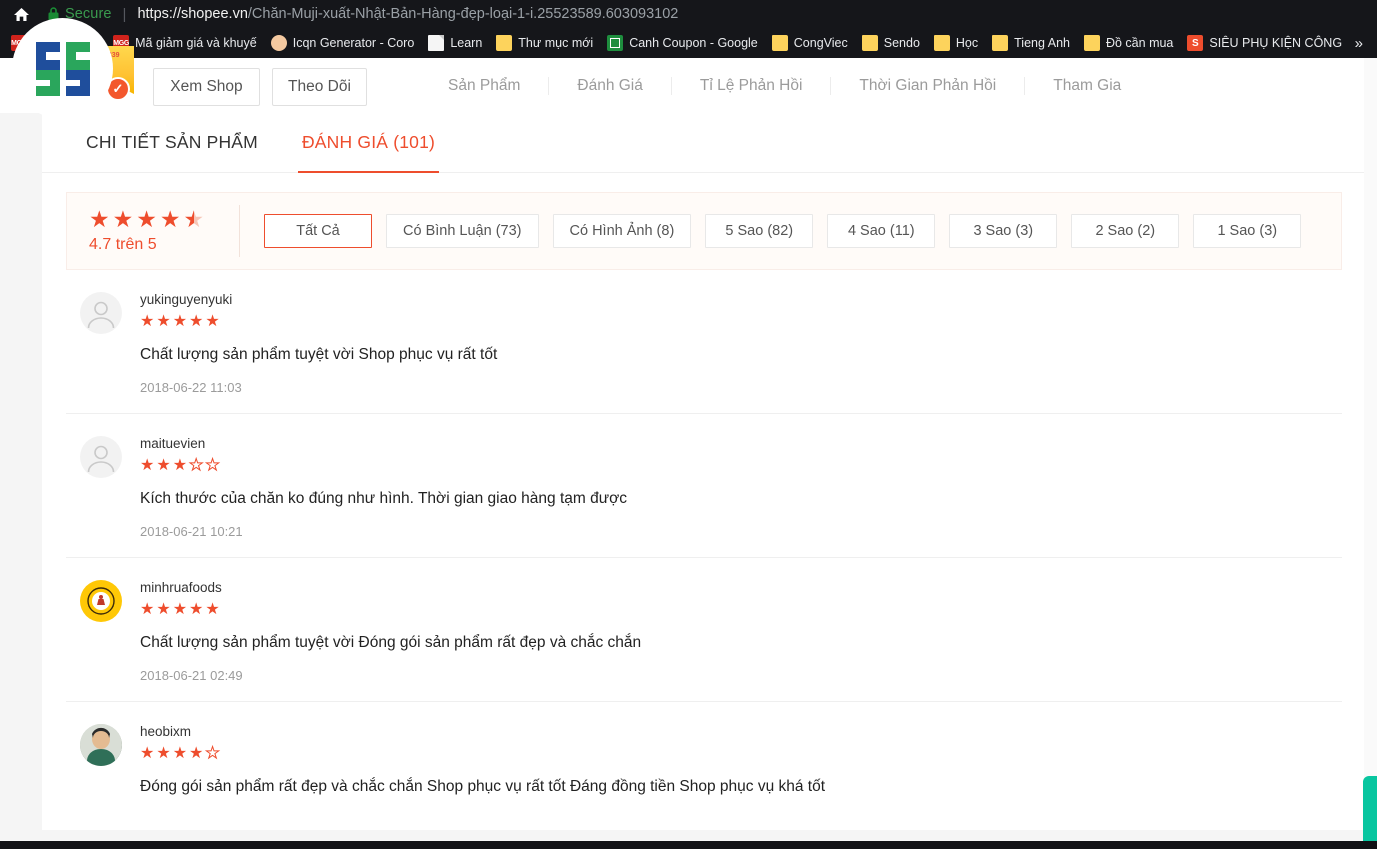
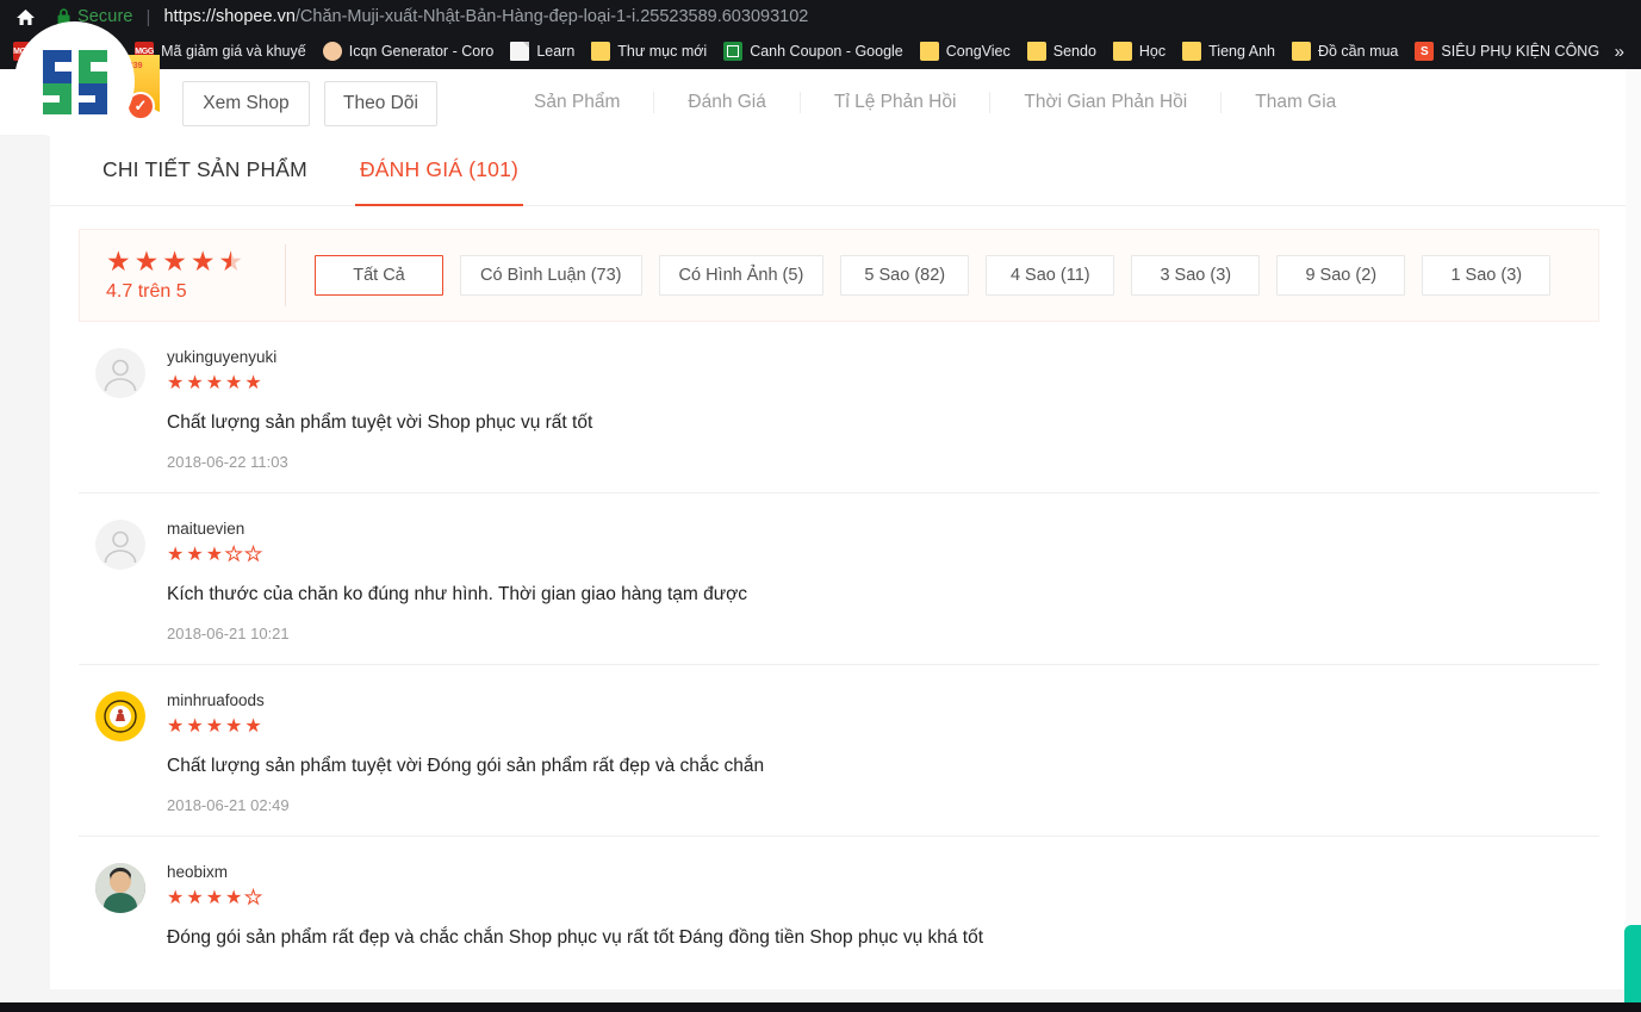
  Secure
  |
  https://shopee.vn/Chăn-Muji-xuất-Nhật-Bản-Hàng-đẹp-loại-1-i.25523589.603093102
  Mã giảm giá và khuyế
  Icqn Generator - Coro
  Learn
  Thư mục mới
  Canh Coupon - Google
  CongViec
  Sendo
  Học
  Tieng Anh
  Đồ cần mua
  S
  SIÊU PHỤ KIỆN CÔNG
  »
  ✓
  Xem Shop
  Theo Dõi
  Sản Phẩm
  Đánh Giá
  Tỉ Lệ Phản Hồi
  Thời Gian Phản Hồi
  Tham Gia
  CHI TIẾT SẢN PHẨM
  ĐÁNH GIÁ (101)
  ★
  ★
  ★
  ★
  ★
  4.7 trên 5
  Tất Cả
  Có Bình Luận (73)
- Có Hình Ảnh (8)
+ Có Hình Ảnh (5)
  5 Sao (82)
  4 Sao (11)
  3 Sao (3)
- 2 Sao (2)
+ 9 Sao (2)
  1 Sao (3)
  yukinguyenyuki
  ★
  ★
  ★
  ★
  ★
  Chất lượng sản phẩm tuyệt vời Shop phục vụ rất tốt
  2018-06-22 11:03
  maituevien
  ★
  ★
  ★
  ★
  ★
  Kích thước của chăn ko đúng như hình. Thời gian giao hàng tạm được
  2018-06-21 10:21
  minhruafoods
  ★
  ★
  ★
  ★
  ★
  Chất lượng sản phẩm tuyệt vời Đóng gói sản phẩm rất đẹp và chắc chắn
  2018-06-21 02:49
  heobixm
  ★
  ★
  ★
  ★
  ★
  Đóng gói sản phẩm rất đẹp và chắc chắn Shop phục vụ rất tốt Đáng đồng tiền Shop phục vụ khá tốt
